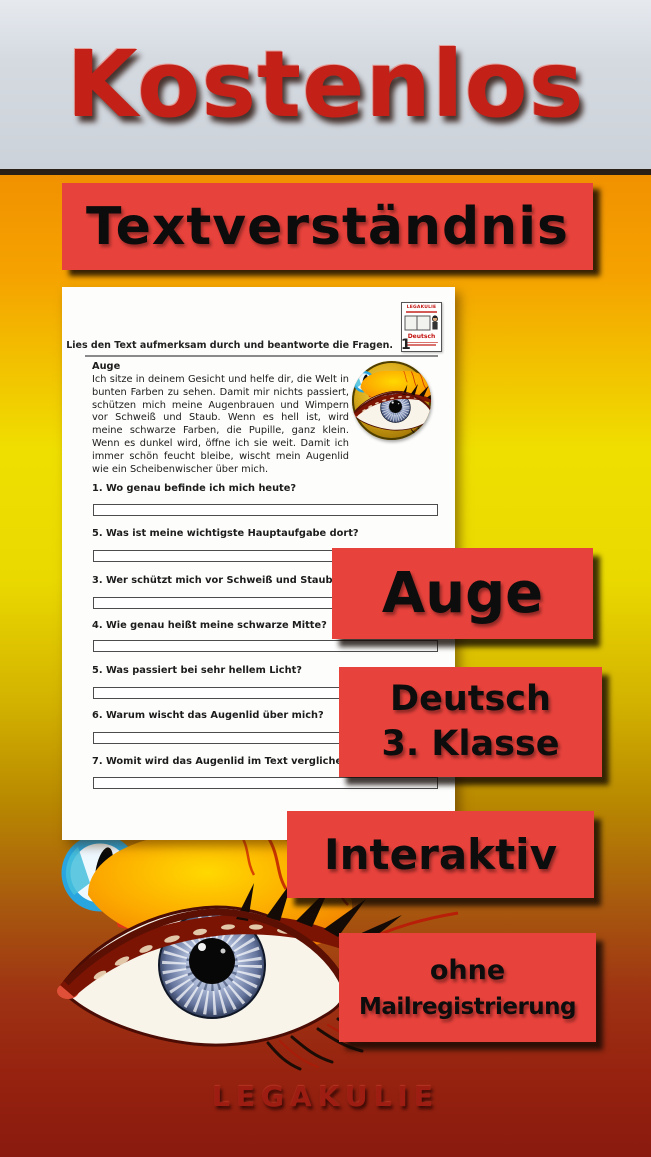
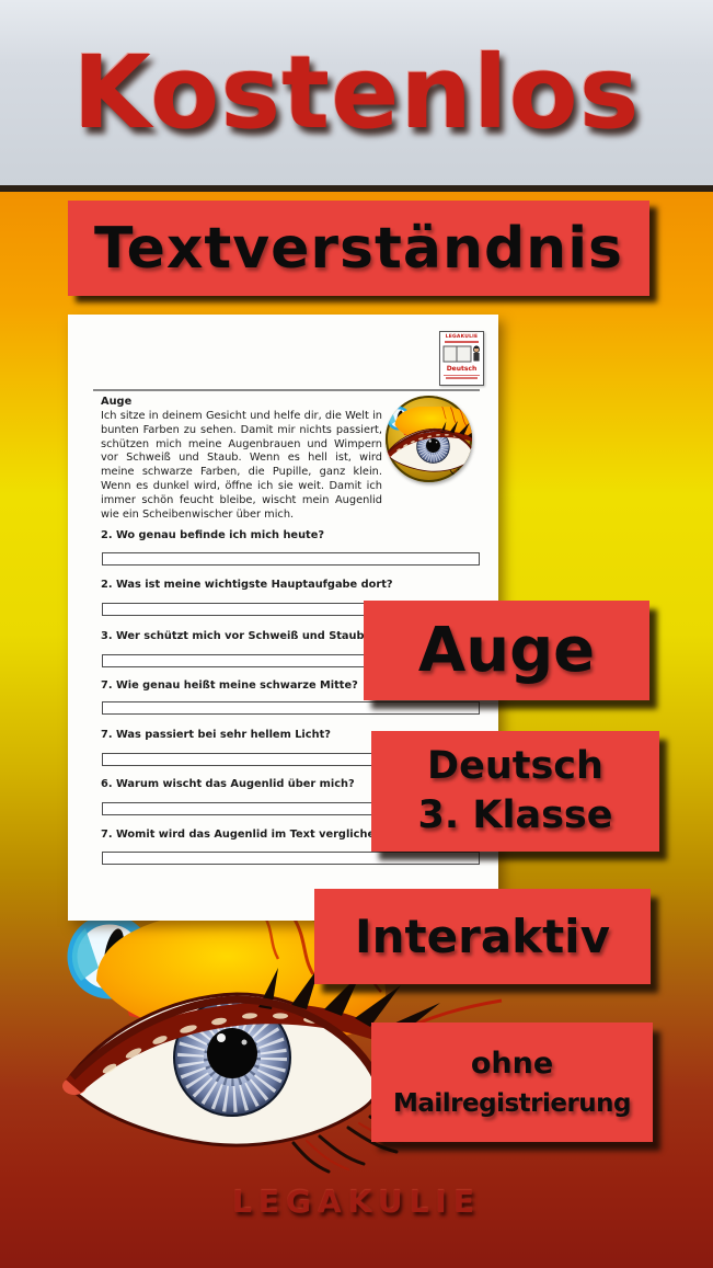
  Kostenlos
  Textverständnis
- Lies den Text aufmerksam durch und beantworte die Fragen. 1
  Auge
  Ich sitze in deinem Gesicht und helfe dir, die Welt in bunten Farben zu sehen. Damit mir nichts passiert, schützen mich meine Augenbrauen und Wimpern vor Schweiß und Staub. Wenn es hell ist, wird meine schwarze Farben, die Pupille, ganz klein. Wenn es dunkel wird, öffne ich sie weit. Damit ich immer schön feucht bleibe, wischt mein Augenlid wie ein Scheibenwischer über mich.
- 1. Wo genau befinde ich mich heute?
+ 2. Wo genau befinde ich mich heute?
- 5. Was ist meine wichtigste Hauptaufgabe dort?
+ 2. Was ist meine wichtigste Hauptaufgabe dort?
  3. Wer schützt mich vor Schweiß und Staub
- 4. Wie genau heißt meine schwarze Mitte?
+ 7. Wie genau heißt meine schwarze Mitte?
- 5. Was passiert bei sehr hellem Licht?
+ 7. Was passiert bei sehr hellem Licht?
  6. Warum wischt das Augenlid über mich?
  7. Womit wird das Augenlid im Text verglich
  Auge
  Deutsch
  3. Klasse
  Interaktiv
  ohne
  Mailregistrierung
  LEGAKULIE
